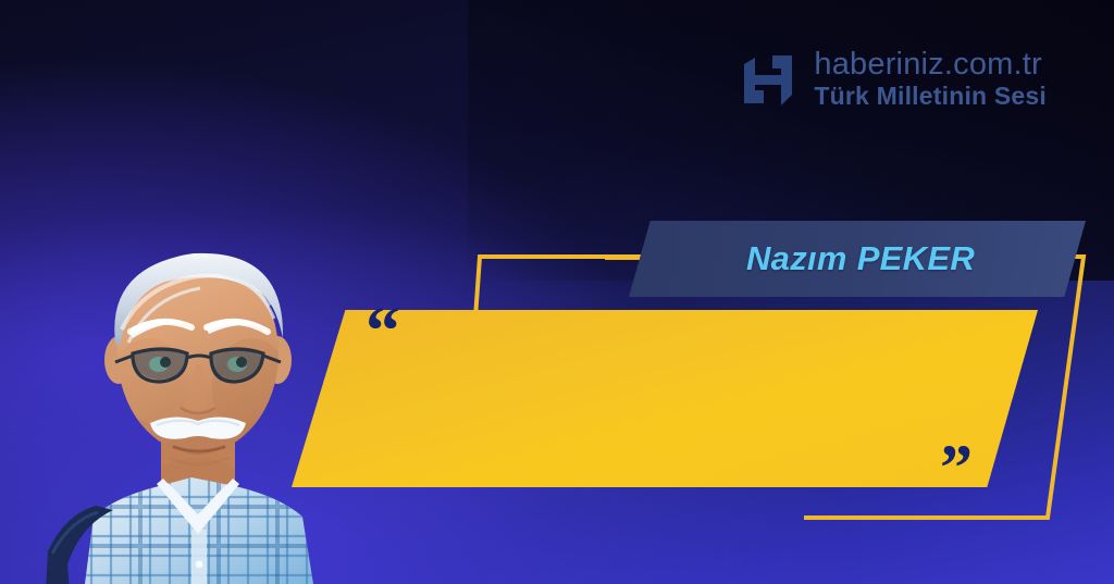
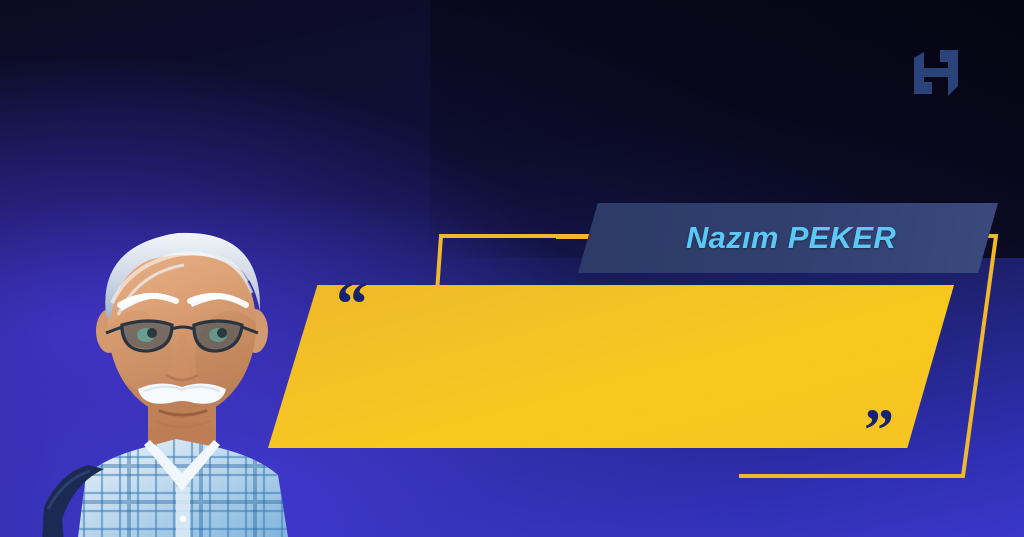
  Nazım PEKER
  “
  ”
- haberiniz.com.tr
- Türk Milletinin Sesi
